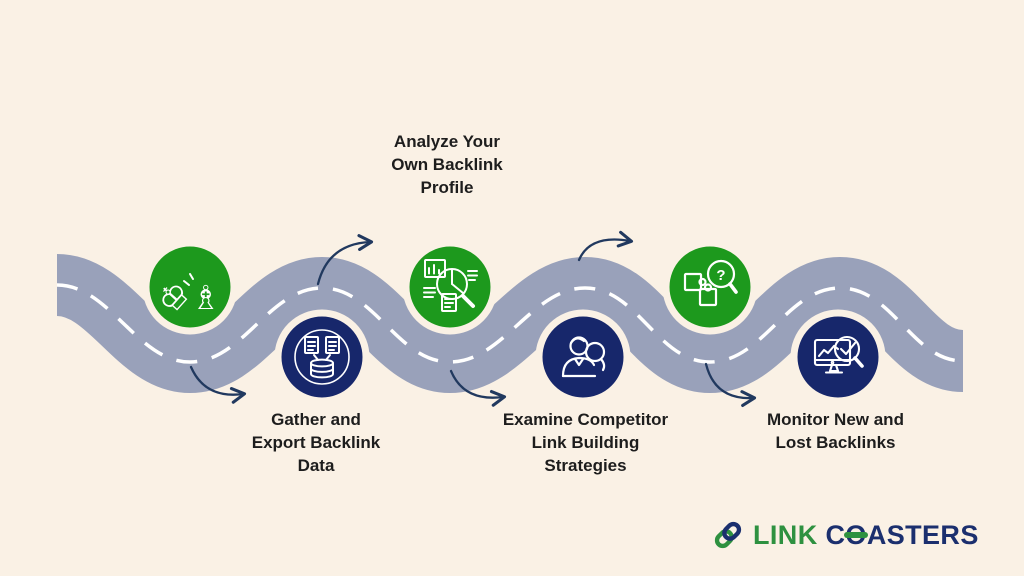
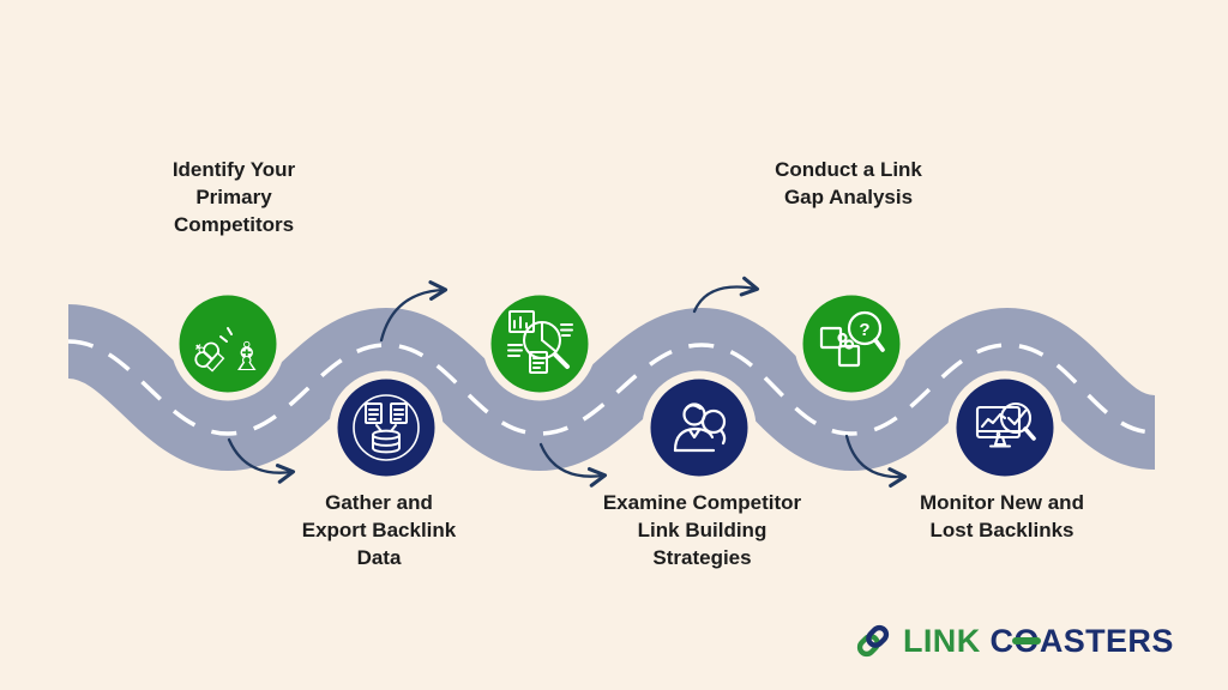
  ♗
  ?
+ Identify Your
+ Primary
+ Competitors
  Gather and
  Export Backlink
  Data
- Analyze Your
- Own Backlink
- Profile
  Examine Competitor
  Link Building
  Strategies
+ Conduct a Link
+ Gap Analysis
  Monitor New and
  Lost Backlinks
  LINK C ASTERS
